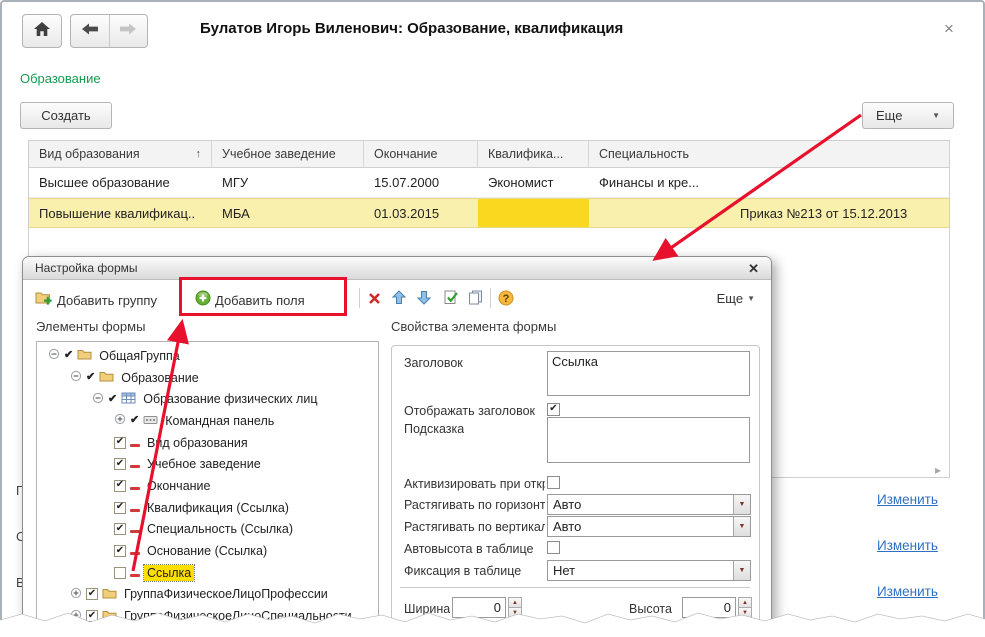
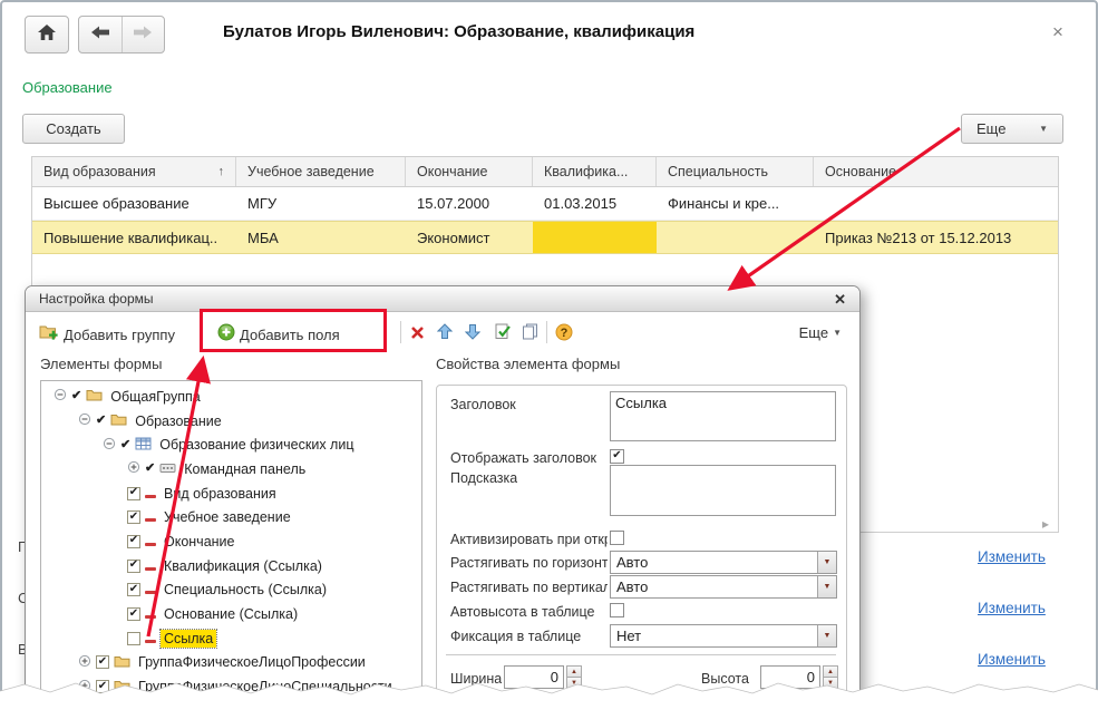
  Булатов Игорь Виленович: Образование, квалификация
  ×
  Образование
  Создать
  Еще
  ▼
  Вид образования
  ↑
  Учебное заведение
  Окончание
  Квалифика...
  Специальность
+ Основание
  Высшее образование
  МГУ
  15.07.2000
- Экономист
+ 01.03.2015
  Финансы и кре...
  Повышение квалификац..
  МБА
- 01.03.2015
+ Экономист
  Приказ №213 от 15.12.2013
  ▸
  П
  С
  В
  Изменить
  Изменить
  Изменить
  Настройка формы
  ✕
  Добавить группу
  Добавить поля
  ?
  Еще
  ▼
  Элементы формы
  Свойства элемента формы
  ✔
  ОбщаяГрупп
  ✔
  Образование
  ✔
  Образование физических лиц
  ✔
  Командная панель
  Вд образования
  Учебное заведение
  Окончание
  Квалификация (Ссылка)
  Специальность (Ссылка)
  Основание (Ссылка)
  Ссылка
  ГруппаФизическоеЛицоПрофессии
  ГрупФизичскоеЛоСпециальнои
  Заголовок
  Ссылка
  Отображать заголовок
  Подсказка
  Активизировать при отк
  Растягивать по горизонт
  Авто
  Растягивать по вертикал
  Авто
  Автовысота в таблице
  Фиксация в таблице
  Нет
  Ширина
  0
  Высота
  0
